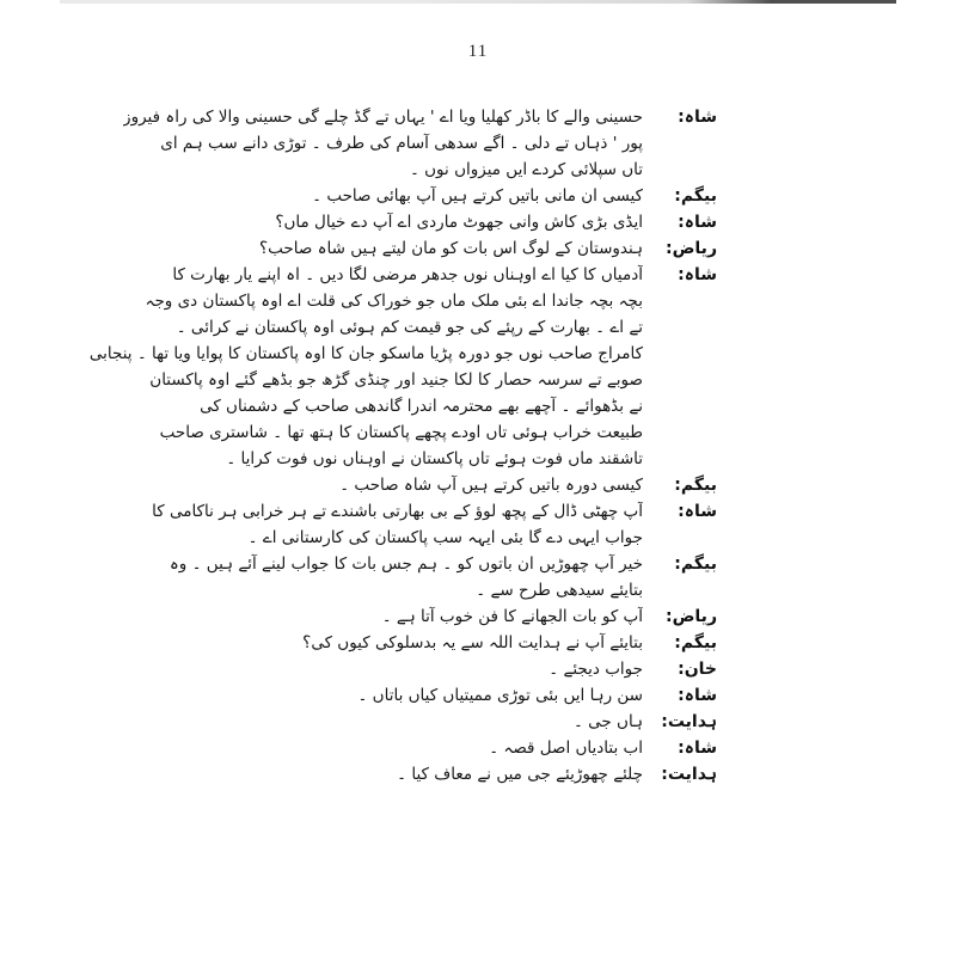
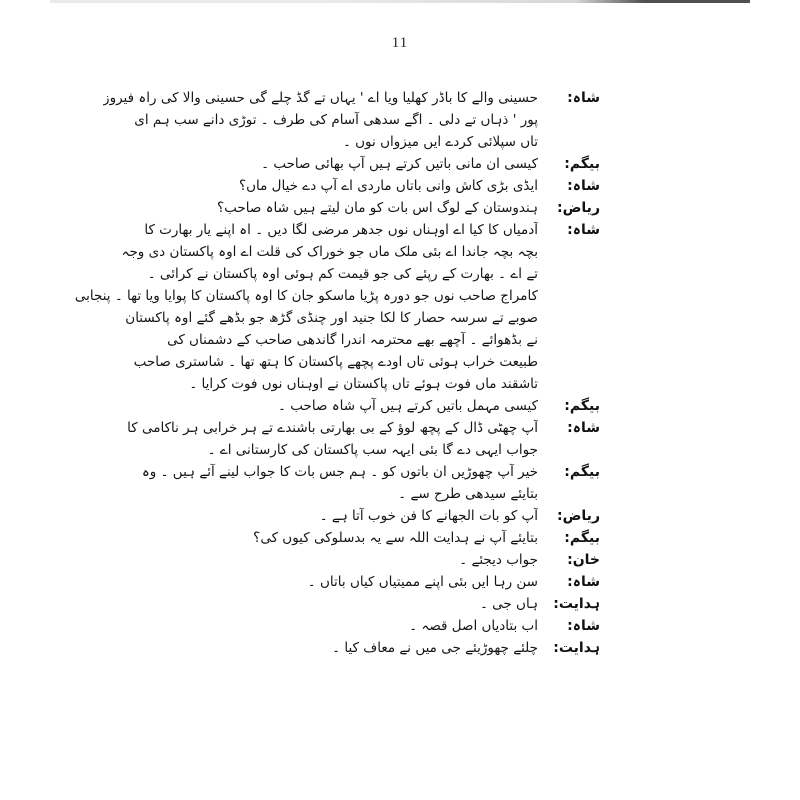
  11
  شاہ
  حسینی والے کا باڈر کھلیا ویا اے ' یہاں تے گڈ چلے گی حسینی والا کی راہ فیروز
  پور ' ذہاں تے دلی ۔ اگے سدھی آسام کی طرف ۔ توڑی دانے سب ہم ای
  تاں سپلائی کردے ایں میزواں نوں ۔
  بیگم
  کیسی ان مانی باتیں کرتے ہیں آپ بھائی صاحب ۔
  شاہ
- ایڈی بڑی کاش وانی جھوٹ ماردی اے آپ دے خیال ماں؟
+ ایڈی بڑی کاش وانی باتاں ماردی اے آپ دے خیال ماں؟
  ریاض
  ہندوستان کے لوگ اس بات کو مان لیتے ہیں شاہ صاحب؟
  شاہ
  آدمیاں کا کیا اے اوہناں نوں جدھر مرضی لگا دیں ۔ اہ اپنے یار بھارت کا
  بچہ بچہ جاندا اے بئی ملک ماں جو خوراک کی قلت اے اوہ پاکستان دی وجہ
  تے اے ۔ بھارت کے رپئے کی جو قیمت کم ہوئی اوہ پاکستان نے کرائی ۔
  کامراج صاحب نوں جو دورہ پڑیا ماسکو جان کا اوہ پاکستان کا پوایا ویا تھا ۔ پنجابی
  صوبے تے سرسہ حصار کا لکا جنید اور چنڈی گڑھ جو بڈھے گئے اوہ پاکستان
  نے بڈھوائے ۔ آچھے بھے محترمہ اندرا گاندھی صاحب کے دشمناں کی
  طبیعت خراب ہوئی تاں اودے پچھے پاکستان کا ہتھ تھا ۔ شاستری صاحب
  تاشقند ماں فوت ہوئے تاں پاکستان نے اوہناں نوں فوت کرایا ۔
  بیگم
- کیسی دورہ باتیں کرتے ہیں آپ شاہ صاحب ۔
+ کیسی مہمل باتیں کرتے ہیں آپ شاہ صاحب ۔
  شاہ
  آپ چھٹی ڈال کے پچھ لوؤ کے بی بھارتی باشندے تے ہر خرابی ہر ناکامی کا
  جواب ایہی دے گا بئی ایہہ سب پاکستان کی کارستانی اے ۔
  بیگم
  خیر آپ چھوڑیں ان باتوں کو ۔ ہم جس بات کا جواب لینے آئے ہیں ۔ وہ
  بتایئے سیدھی طرح سے ۔
  ریاض
  آپ کو بات الجھانے کا فن خوب آتا ہے ۔
  بیگم
  بتایئے آپ نے ہدایت اللہ سے یہ بدسلوکی کیوں کی؟
  خان
  جواب دیجئے ۔
  شاہ
- سن رہا ایں بئی توڑی ممیتیاں کیاں باتاں ۔
+ سن رہا ایں بئی اپنے ممیتیاں کیاں باتاں ۔
  ہدایت
  ہاں جی ۔
  شاہ
  اب بتادیاں اصل قصہ ۔
  ہدایت
  چلئے چھوڑیئے جی میں نے معاف کیا ۔
